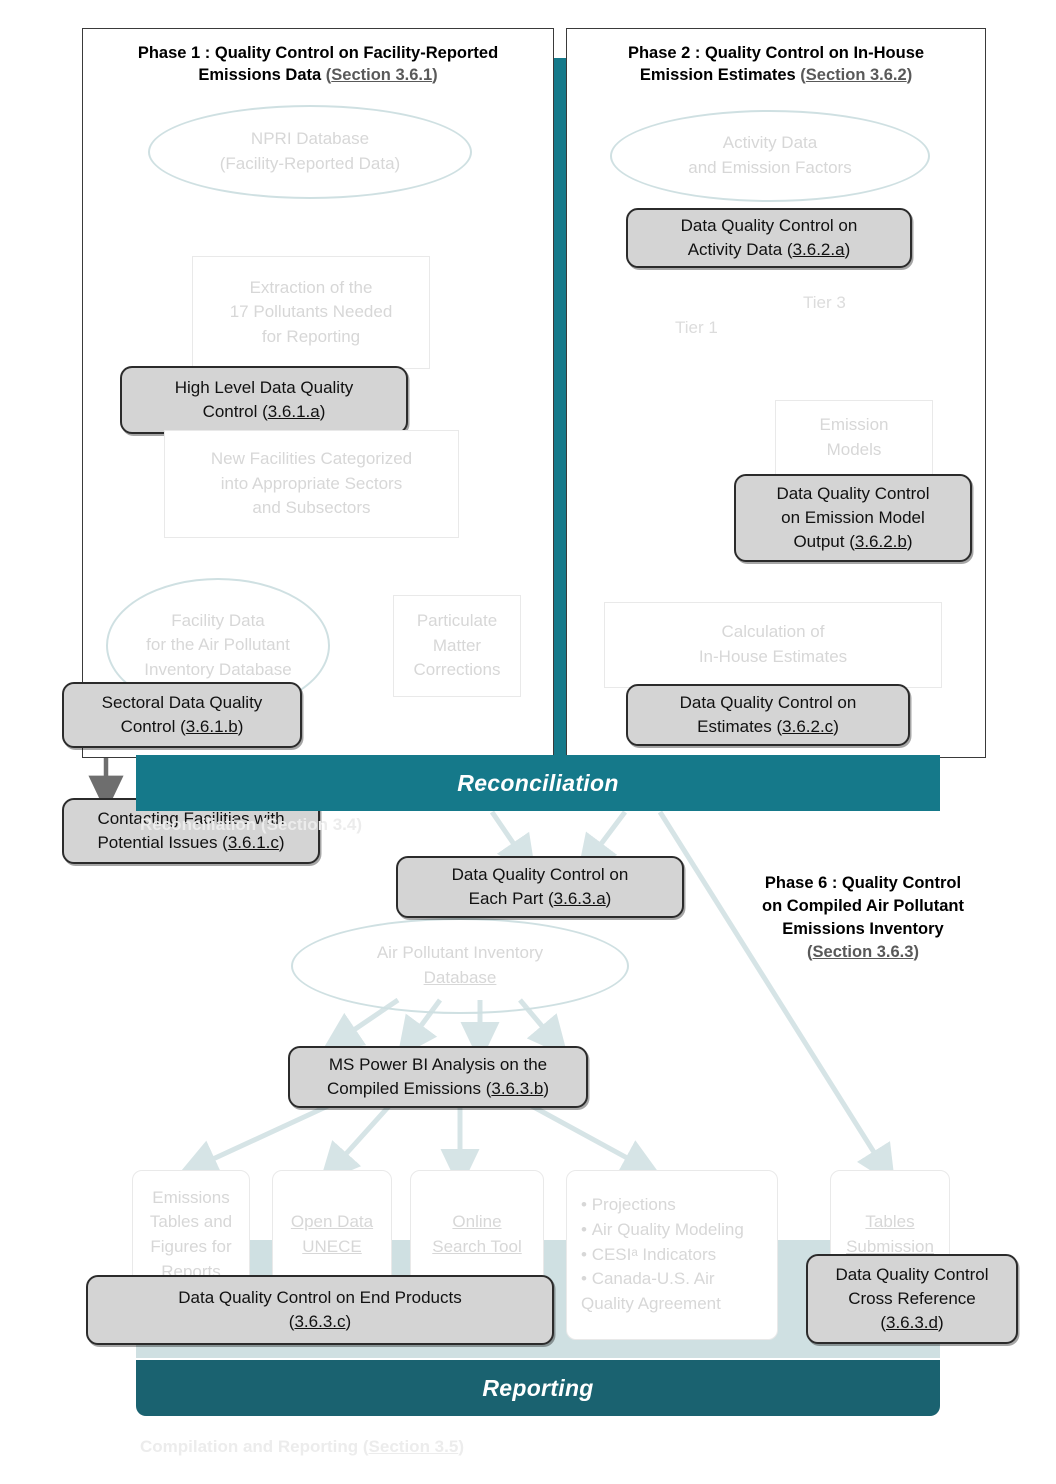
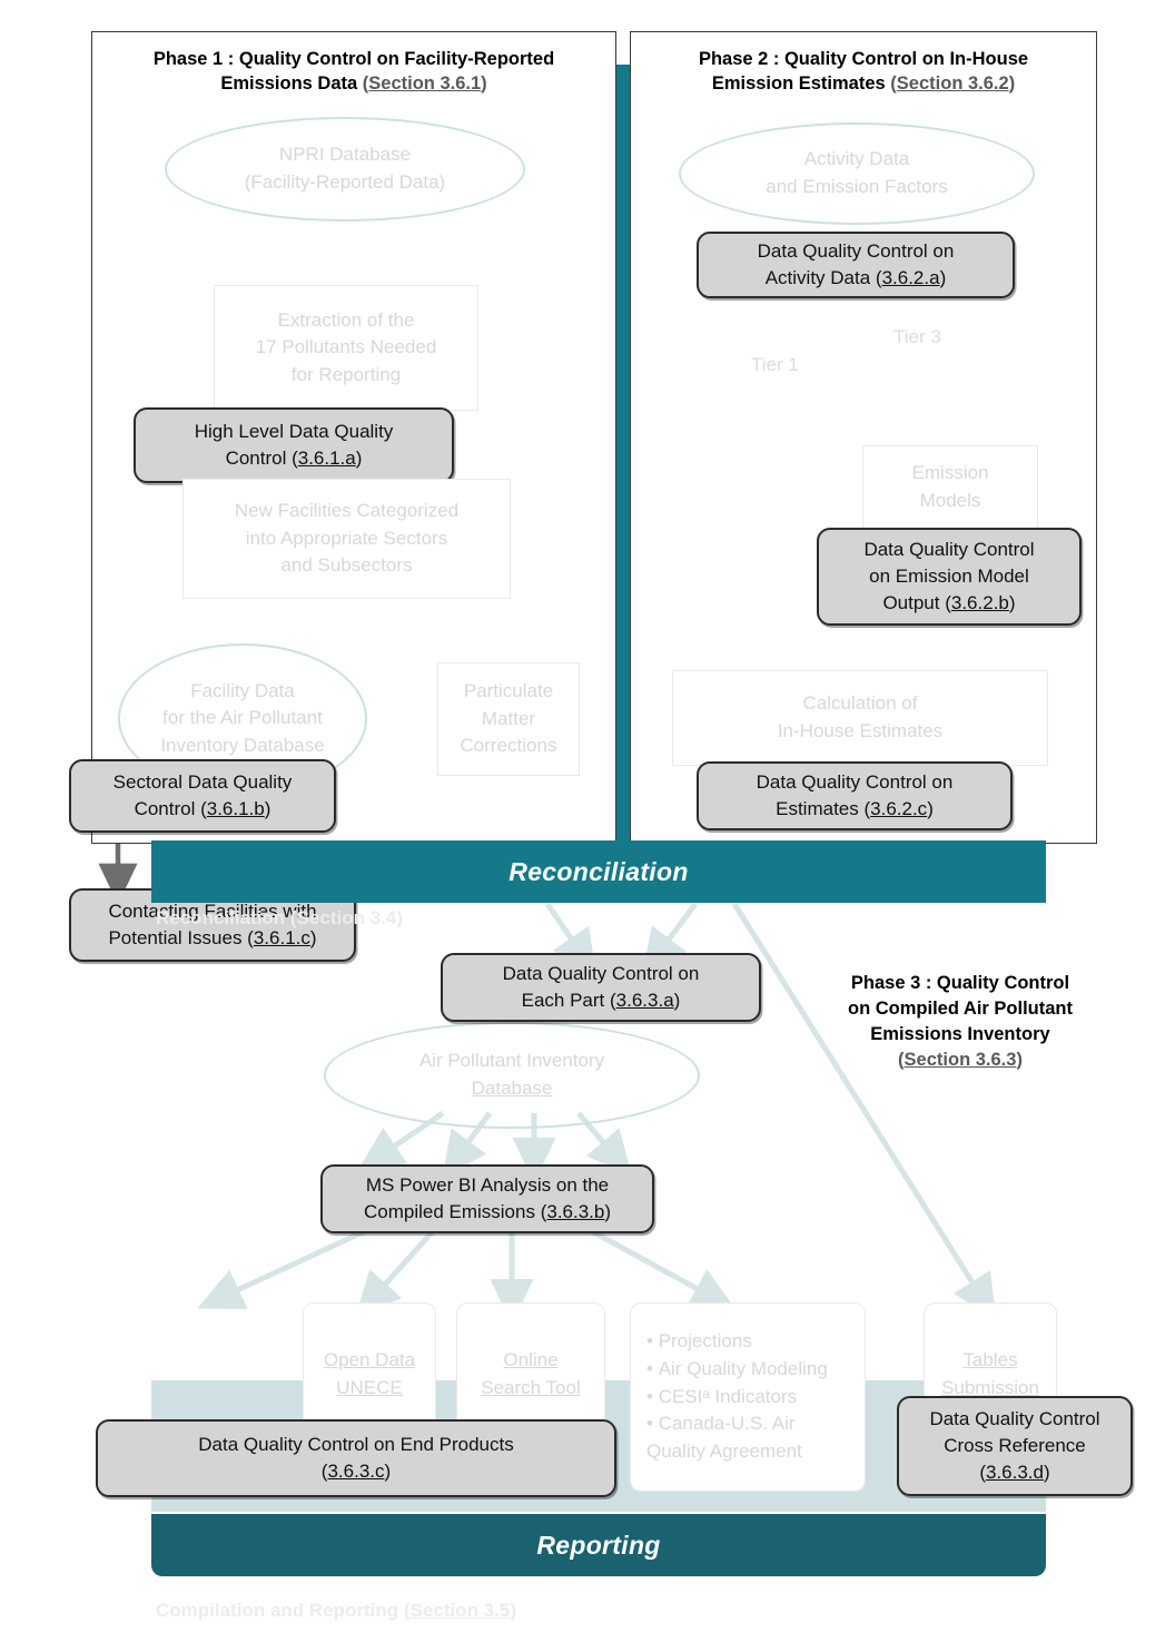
  Phase 1 : Quality Control on Facility-Reported
  Emissions Data (Section 3.6.1)
  NPRI Database
  (Facility-Reported Data)
  Extraction of the
  17 Pollutants Needed
  for Reporting
  High Level Data Quality
  Control (3.6.1.a)
  New Facilities Categorized
  into Appropriate Sectors
  and Subsectors
  Facility Data
  for the Air Pollutant
  Inventory Database
  Particulate
  Matter
  Corrections
  Sectoral Data Quality
  Control (3.6.1.b)
  Contacting Facilities with
  Potential Issues (3.6.1.c)
  Phase 2 : Quality Control on In-House
  Emission Estimates (Section 3.6.2)
  Activity Data
  and Emission Factors
  Tier 1
  Tier 3
  Data Quality Control on
  Activity Data (3.6.2.a)
  Emission
  Models
  Data Quality Control
  on Emission Model
  Output (3.6.2.b)
  Calculation of
  In-House Estimates
  Data Quality Control on
  Estimates (3.6.2.c)
  Reconciliation
  Reconciliation (Section 3.4)
- Phase 6 : Quality Control
+ Phase 3 : Quality Control
  on Compiled Air Pollutant
  Emissions Inventory
  (Section 3.6.3)
  Air Pollutant Inventory
  Database
  Data Quality Control on
  Each Part (3.6.3.a)
  MS Power BI Analysis on the
  Compiled Emissions (3.6.3.b)
- Emissions
- Tables and
- Figures for
- Reports
  Open Data
  UNECE
  Online
  Search Tool
  • Projections
  • Air Quality Modeling
  • CESIᵃ Indicators
  • Canada-U.S. Air Quality Agreement
  Tables
  Submission
  Data Quality Control on End Products
  (3.6.3.c)
  Data Quality Control
  Cross Reference
  (3.6.3.d)
  Reporting
